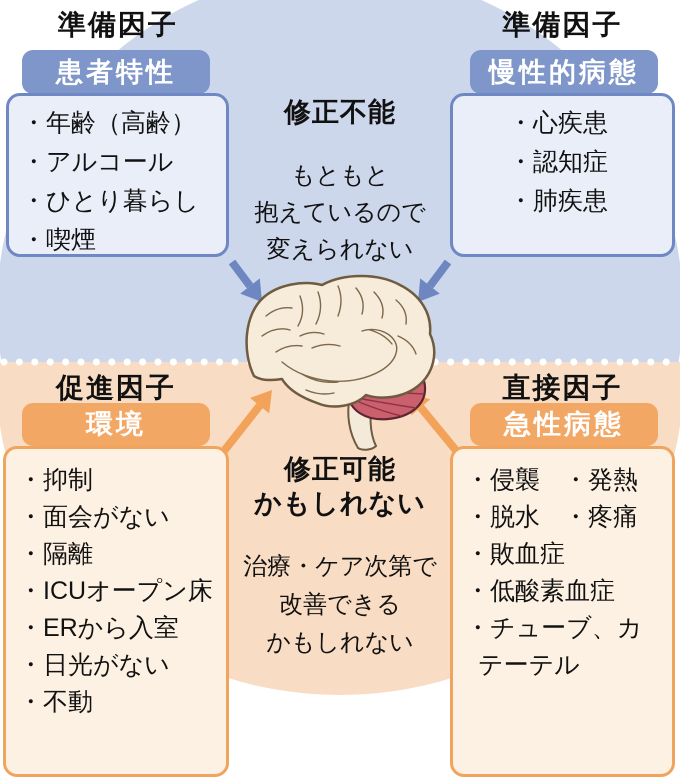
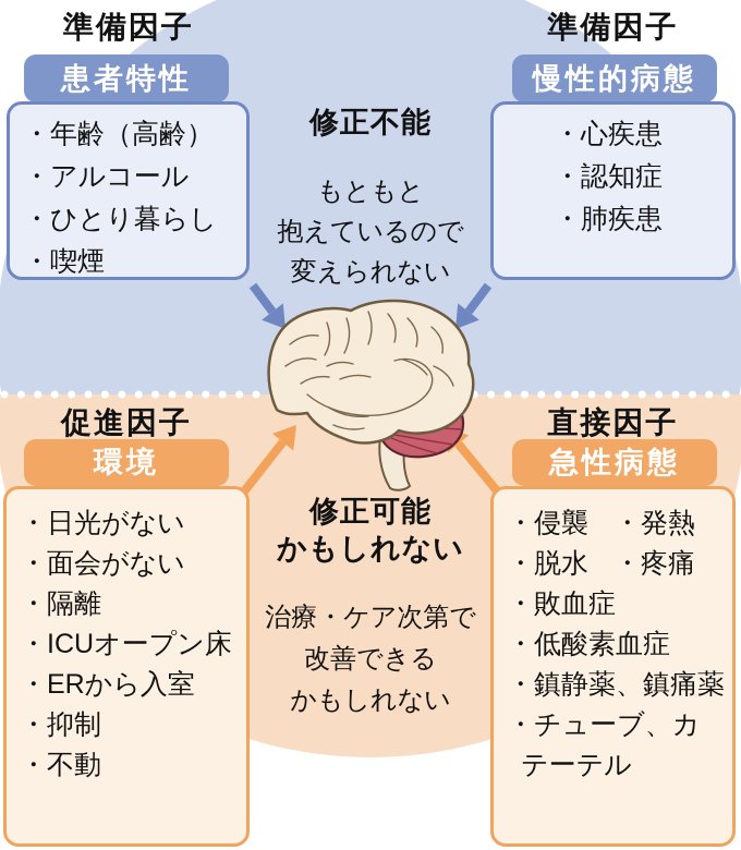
  準備因子
  患者特性
  ・年齢（高齢）
  ・アルコール
  ・ひとり暮らし
  ・喫煙
  準備因子
  慢性的病態
  ・心疾患
  ・認知症
  ・肺疾患
  修正不能
  もともと
  抱えているので
  変えられない
  促進因子
  環境
- ・抑制
+ ・日光がない
  ・面会がない
  ・隔離
  ・ICUオープン床
  ・ERから入室
- ・日光がない
+ ・抑制
  ・不動
  直接因子
  急性病態
  ・侵襲
  ・発熱
  ・脱水
  ・疼痛
  ・敗血症
  ・低酸素血症
+ ・鎮静薬、鎮痛薬
  ・チューブ、カテーテル
  修正可能
  かもしれない
  治療・ケア次第で
  改善できる
  かもしれない
